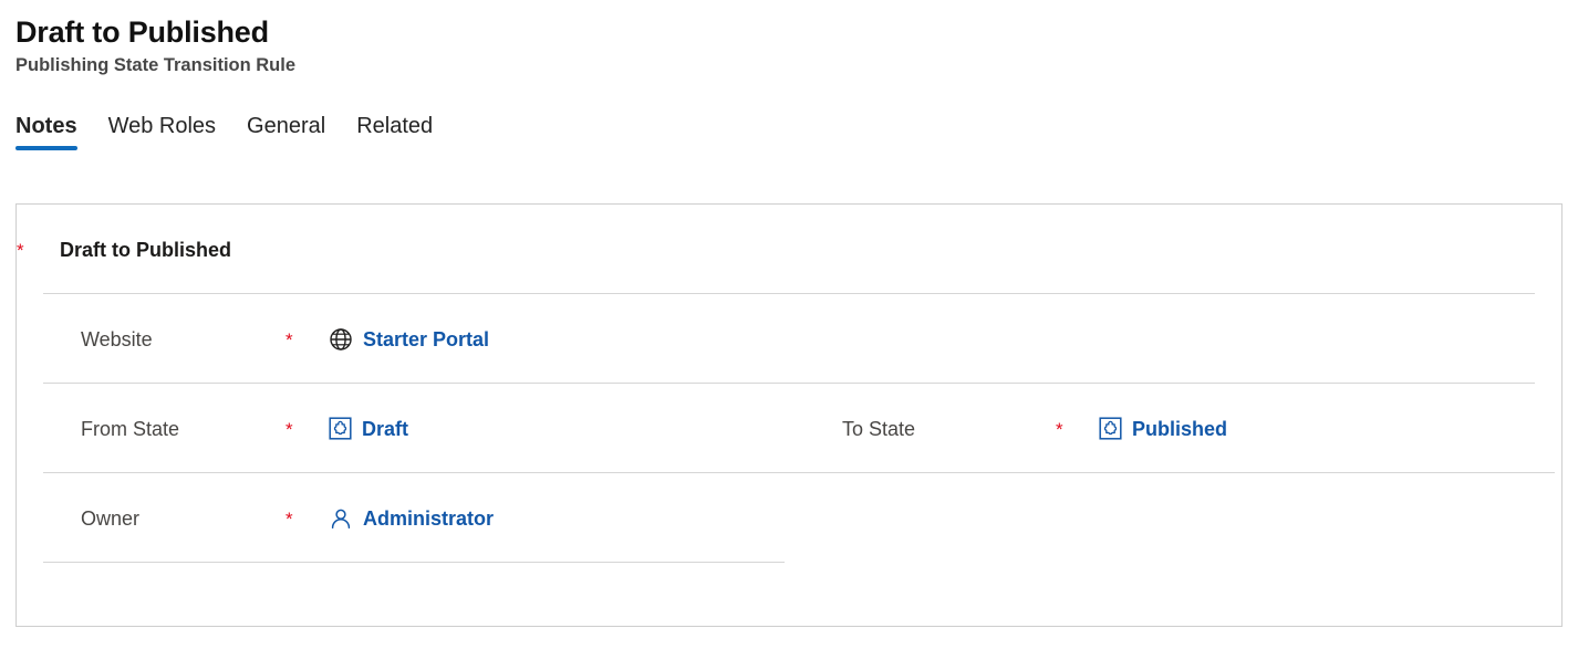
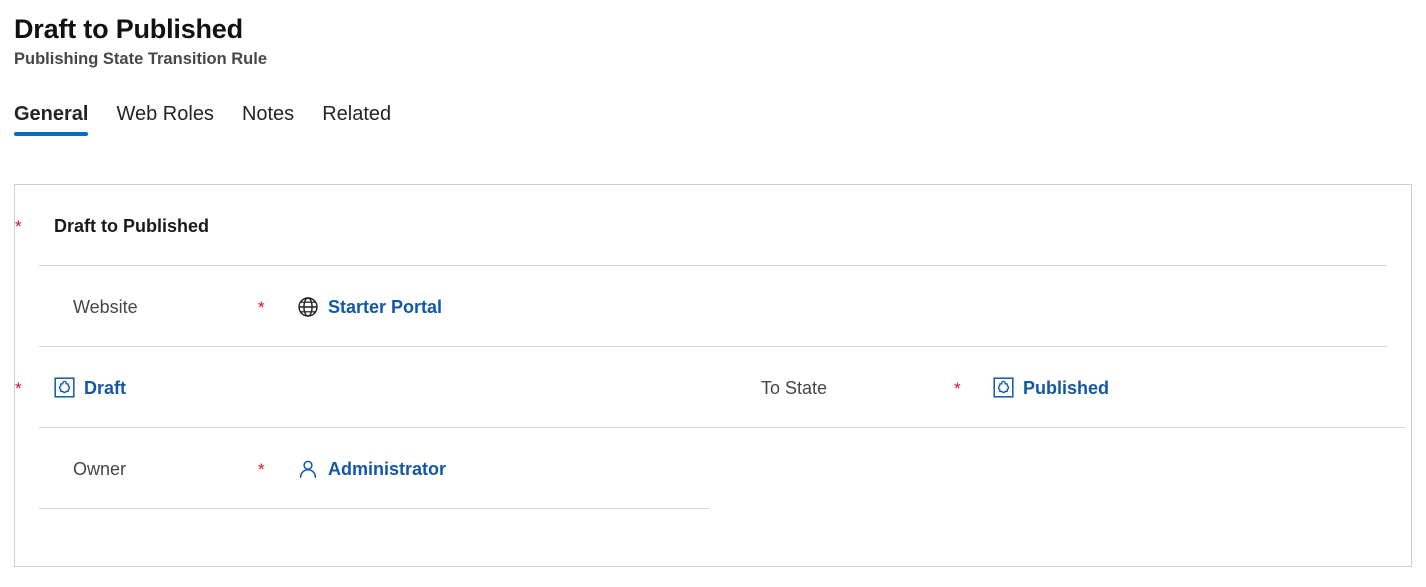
  Draft to Published
  Publishing State Transition Rule
- Notes
+ General
  Web Roles
- General
+ Notes
  Related
  *
  Draft to Published
  Website
  *
  Starter Portal
- From State
  *
  Draft
  To State
  *
  Published
  Owner
  *
  Administrator
